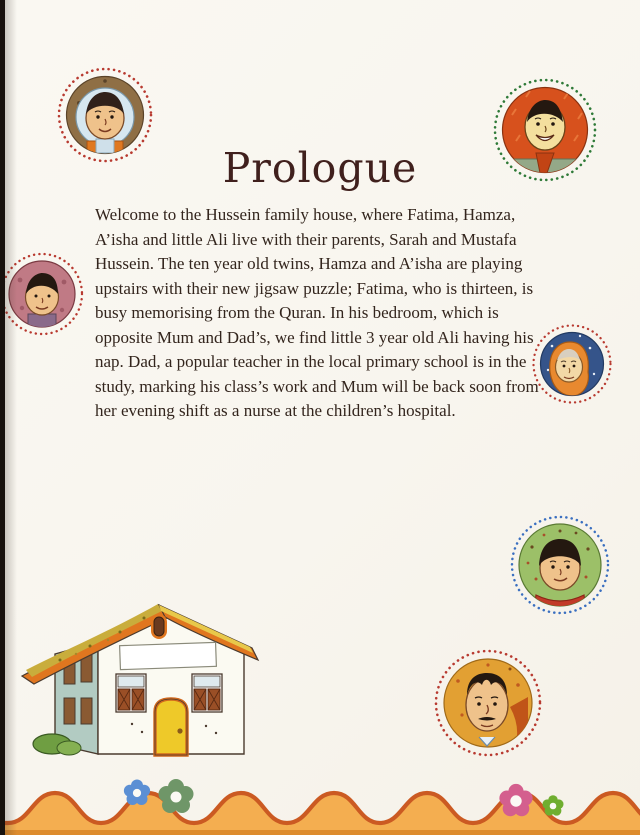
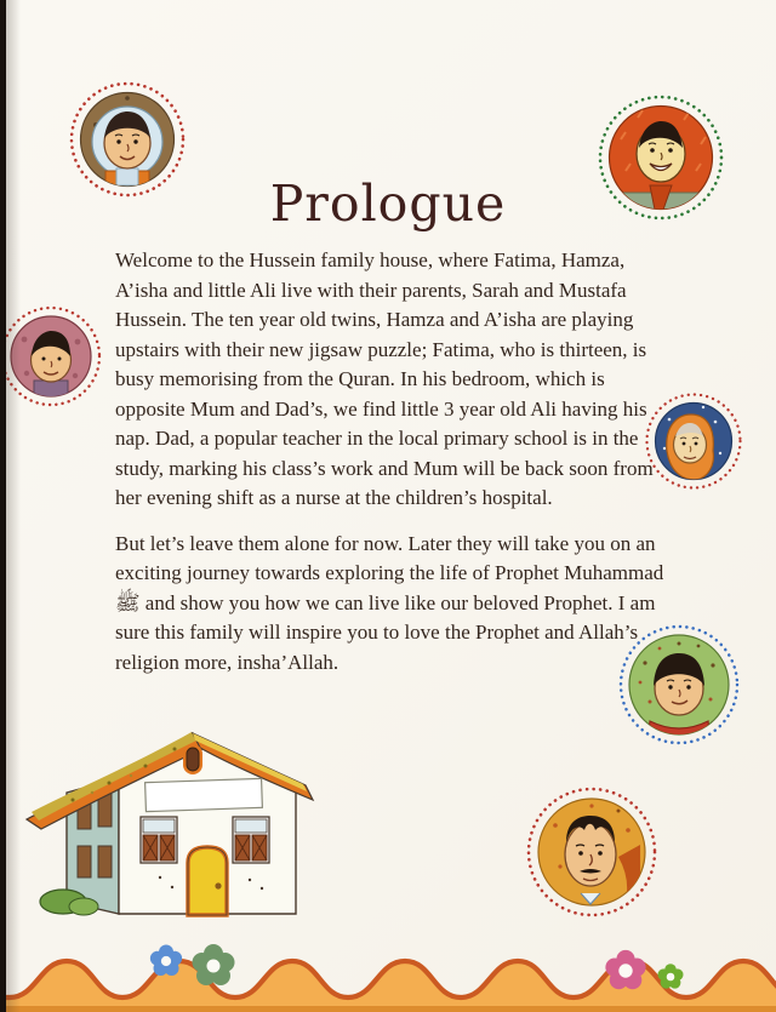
  Prologue
  Welcome to the Hussein family house, where Fatima, Hamza, A’isha and little Ali live with their parents, Sarah and Mustafa Hussein. The ten year old twins, Hamza and A’isha are playing upstairs with their new jigsaw puzzle; Fatima, who is thirteen, is busy memorising from the Quran. In his bedroom, which is opposite Mum and Dad’s, we find little 3 year old Ali having his nap. Dad, a popular teacher in the local primary school is in the study, marking his class’s work and Mum will be back soon from her evening shift as a nurse at the children’s hospital.
+ But let’s leave them alone for now. Later they will take you on an exciting journey towards exploring the life of Prophet Muhammad ﷺ and show you how we can live like our beloved Prophet. I am sure this family will inspire you to love the Prophet and Allah’s religion more, insha’Allah.
